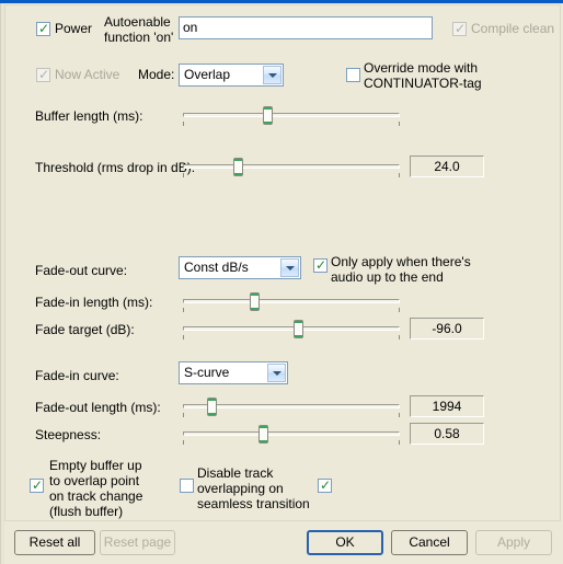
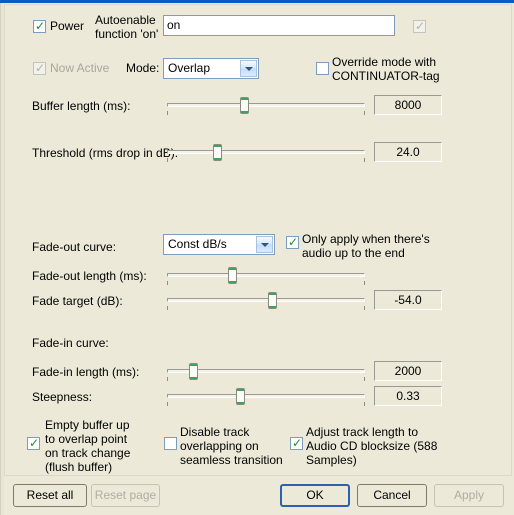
  ✓
  Power
  Autoenable
  function 'on'
  on
  ✓
- Compile clean
  ✓
  Now Active
  Mode:
  Overlap
  Override mode with
  CONTINUATOR-tag
  Buffer length (ms):
+ 8000
  Threshold (rms drop in d
  24.0
  Fade-out curve:
  Const dB/s
  ✓
  Only apply when there's
  audio up to the end
- Fade-in length (ms):
+ Fade-out length (ms):
  Fade target (dB):
- -96.0
+ -54.0
  Fade-in curve:
- S-curve
- Fade-out length (ms):
+ Fade-in length (ms):
- 1994
+ 2000
  Steepness:
- 0.58
+ 0.33
  ✓
  Empty buffer up
  to overlap point
  on track change
  (flush buffer)
  Disable track
  overlapping on
  seamless transition
  ✓
+ Adjust track length to
+ Audio CD blocksize (588
+ Samples)
  Reset all
  Reset page
  OK
  Cancel
  Apply
